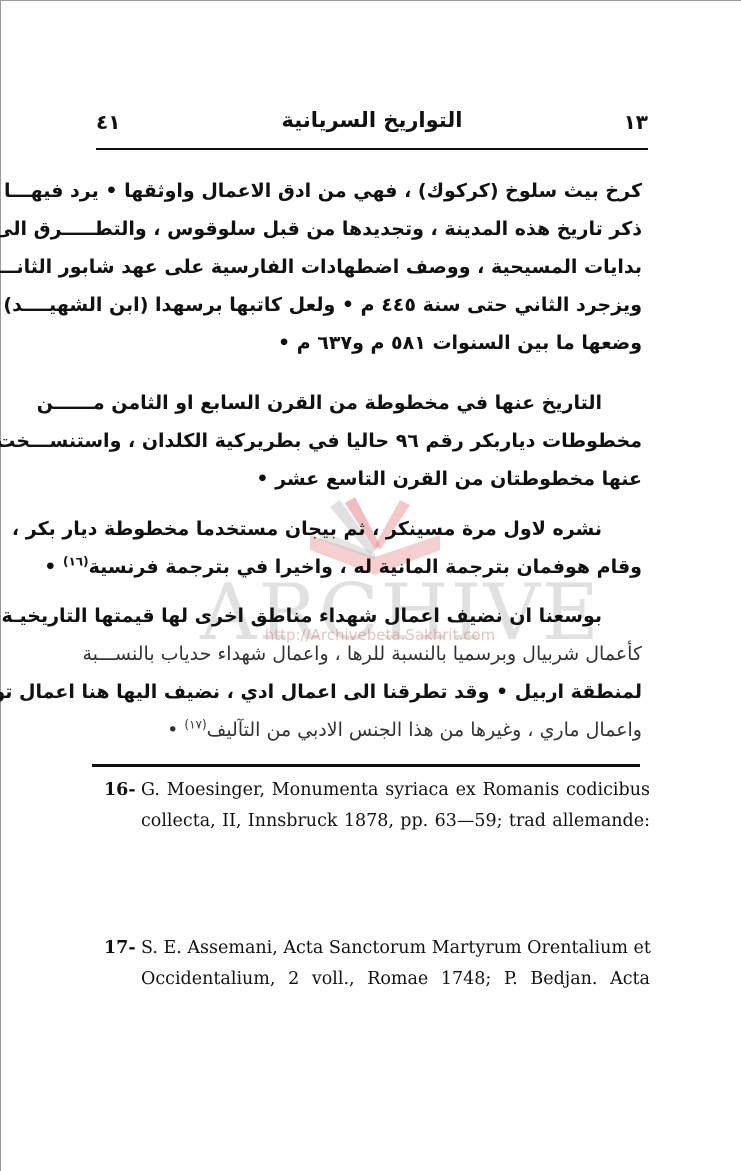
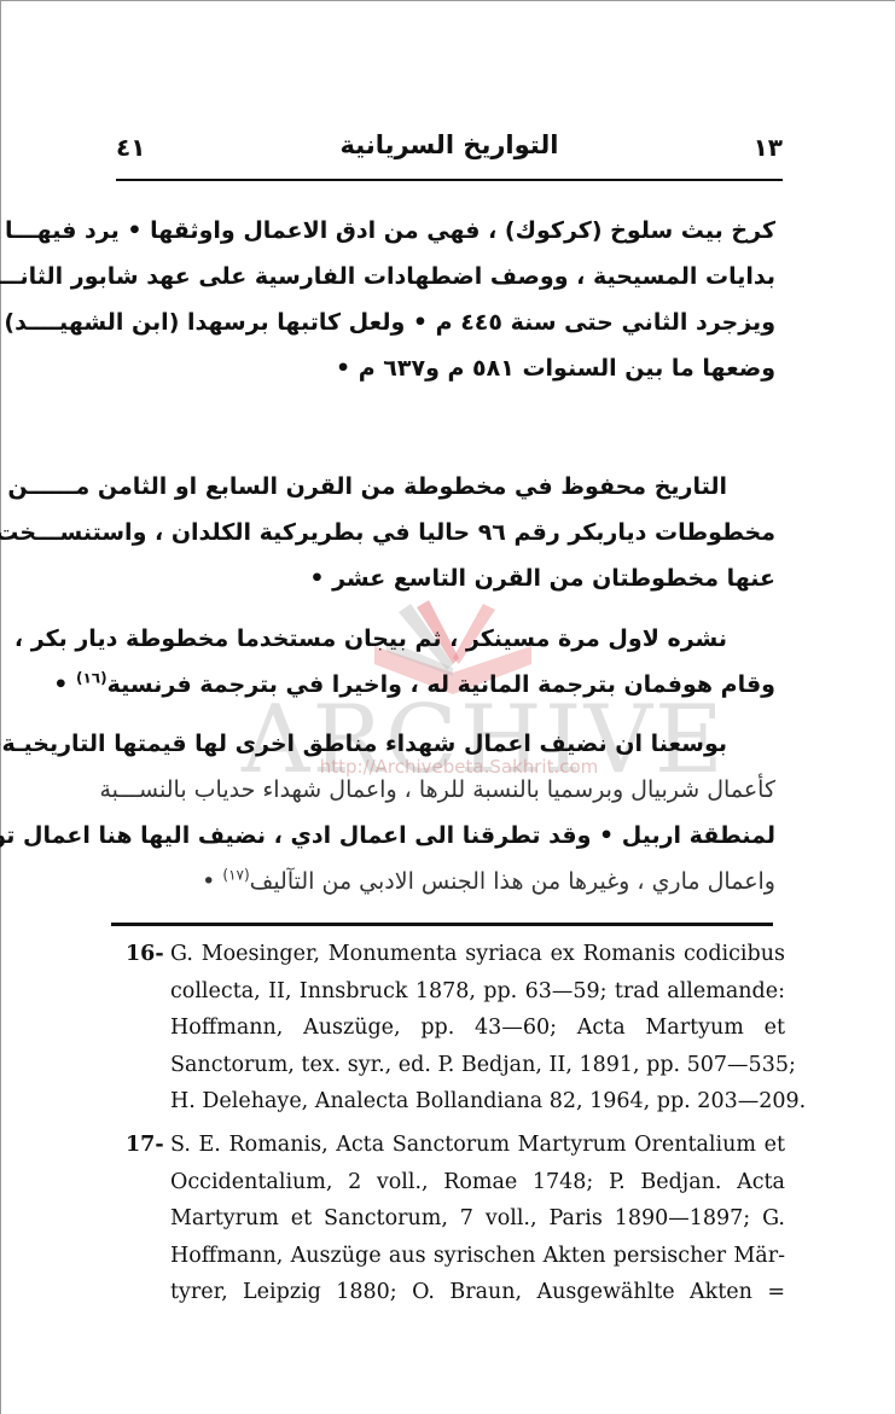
  ARCHIV
  http://Archivebeta.Sakhrit.com
  ١٣
  التواريخ السريانية
  ٤١
  كرخ بيث سلوخ (كركوك) ، فهي من ادق الاعمال واوثقها • يرد فيهـــا
- ذكر تاريخ هذه المدينة ، وتجديدها من قبل سلوقوس ، والتطـــــرق الى
  بدايات المسيحية ، ووصف اضطهادات الفارسية على عهد شابور الثانـــ
  ويزجرد الثاني حتى سنة ٤٤٥ م • ولعل كاتبها برسهدا (ابن الشهيــــد)
  وضعها ما بين السنوات ٥٨١ م و٦٣٧ م •
- التاريخ عنها في مخطوطة من القرن السابع او الثامن مــــــن
+ التاريخ محفوظ في مخطوطة من القرن السابع او الثامن مــــــن
  مخطوطات دياربكر رقم ٩٦ حاليا في بطريركية الكلدان ، واستنســـخت
  عنها مخطوطتان من القرن التاسع عشر •
  نشره لاول مرة مسينكر ، ثم بيجان مستخدما مخطوطة ديار بكر ،
  وقام هوفمان بترجمة المانية له ، واخيرا في بترجمة فرنسية(١٦) •
  بوسعنا ان نضيف اعمال شهداء مناطق اخرى لها قيمتها التاريخيـة
  كأعمال شربيال وبرسميا بالنسبة للرها ، واعمال شهداء حدياب بالنســـبة
  لمنطقة اربيل • وقد تطرقنا الى اعمال ادي ، نضيف اليها هنا اعمال ت
  واعمال ماري ، وغيرها من هذا الجنس الادبي من التآليف(١٧) •
  16-
  G. Moesinger, Monumenta syriaca ex Romanis codicibus
  collecta, II, Innsbruck 1878, pp. 63—59; trad allemande:
+ Hoffmann, Auszüge, pp. 43—60; Acta Martyum et
+ Sanctorum, tex. syr., ed. P. Bedjan, II, 1891, pp. 507—535;
+ H. Delehaye, Analecta Bollandiana 82, 1964, pp. 203—209.
  17-
- S. E. Assemani, Acta Sanctorum Martyrum Orentalium et
+ S. E. Romanis, Acta Sanctorum Martyrum Orentalium et
  Occidentalium, 2 voll., Romae 1748; P. Bedjan. Acta
+ Martyrum et Sanctorum, 7 voll., Paris 1890—1897; G.
+ Hoffmann, Auszüge aus syrischen Akten persischer Mär-
+ tyrer, Leipzig 1880; O. Braun, Ausgewählte Akten =
